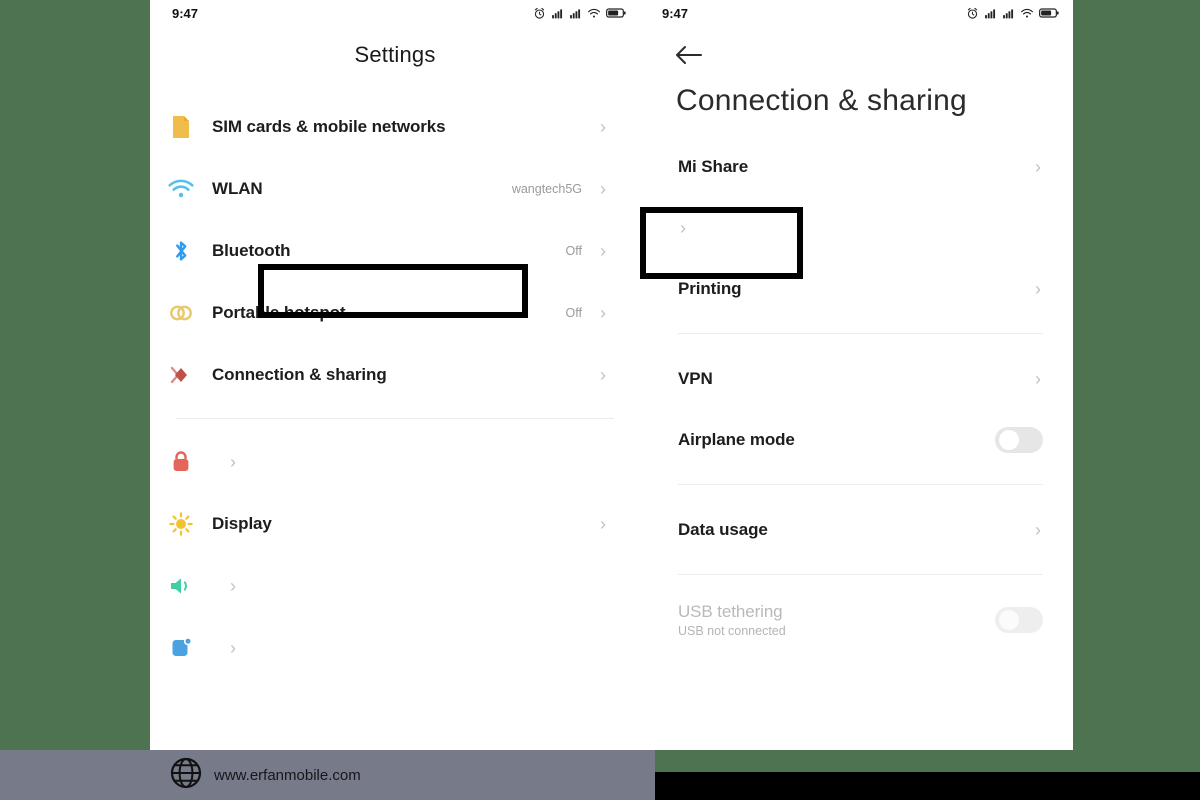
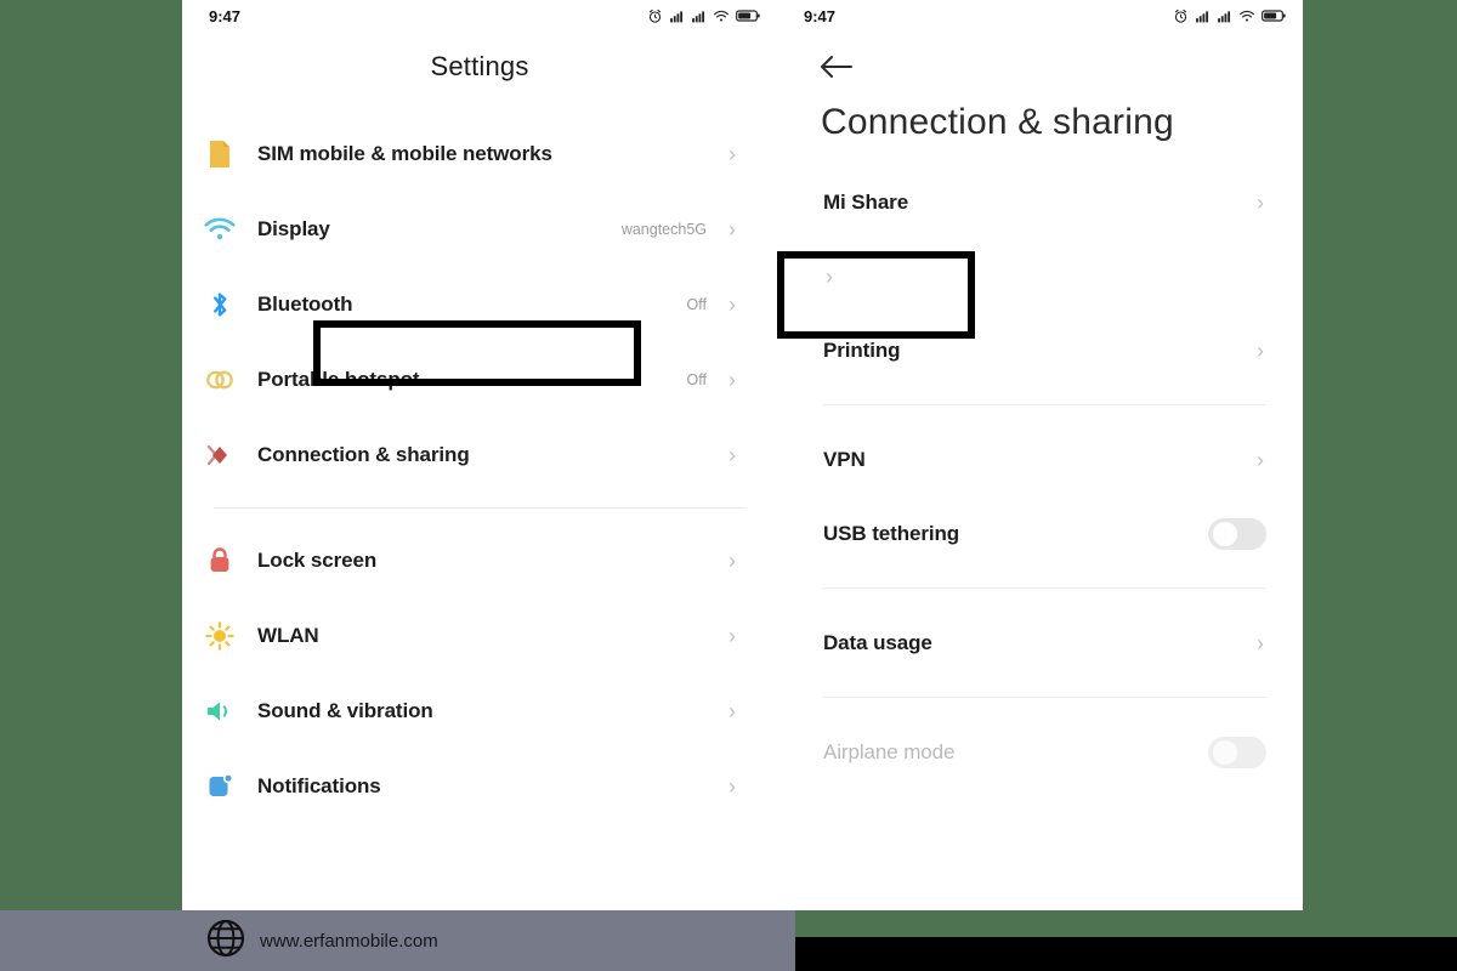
  9:47
  Settings
- SIM cards & mobile networks
+ SIM mobile & mobile networks
  ›
- WLAN
+ Display
  wangtech5G
  ›
  Bluetooth
  Off
  ›
  Portable hotspot
  Off
  ›
  Connection & sharing
  ›
+ Lock screen
  ›
- Display
+ WLAN
  ›
+ Sound & vibration
  ›
+ Notifications
  ›
  9:47
  Connection & sharing
  Mi Share
  ›
  ›
  Printing
  ›
  VPN
  ›
- Airplane mode
+ USB tethering
  Data usage
  ›
- USB tethering
+ Airplane mode
- USB not connected
  www.erfanmobile.com
